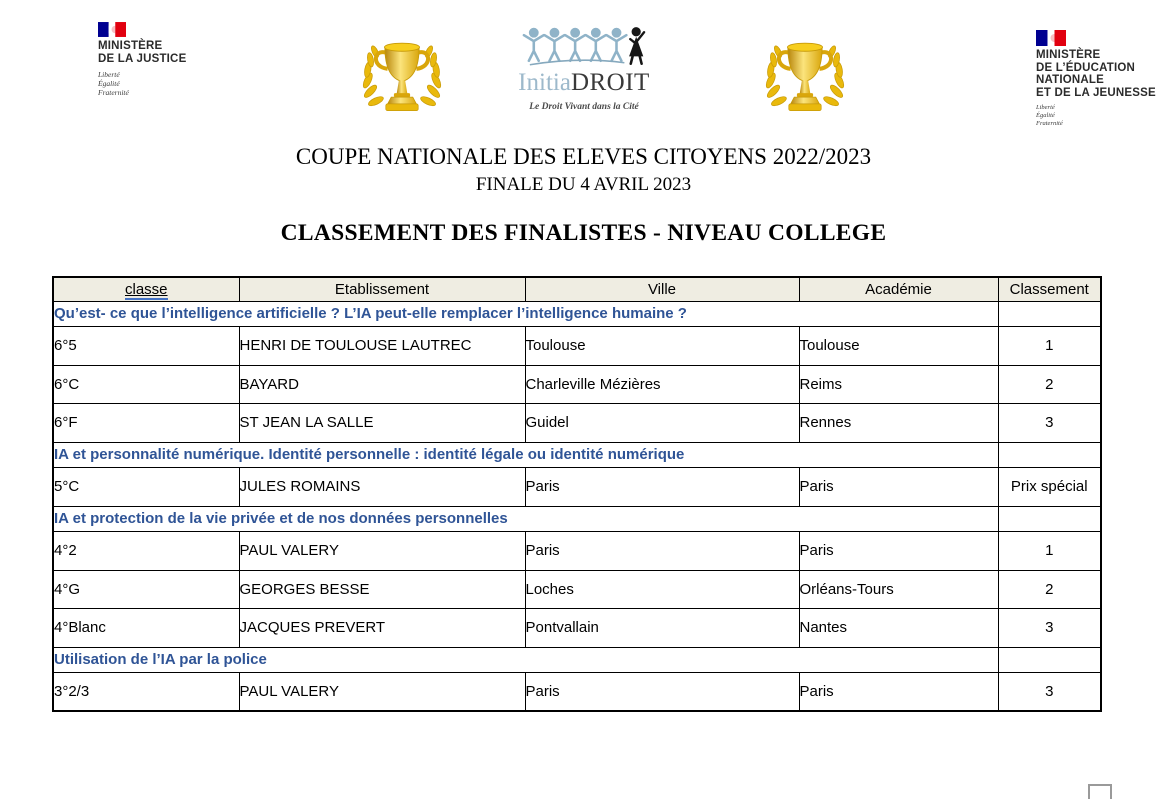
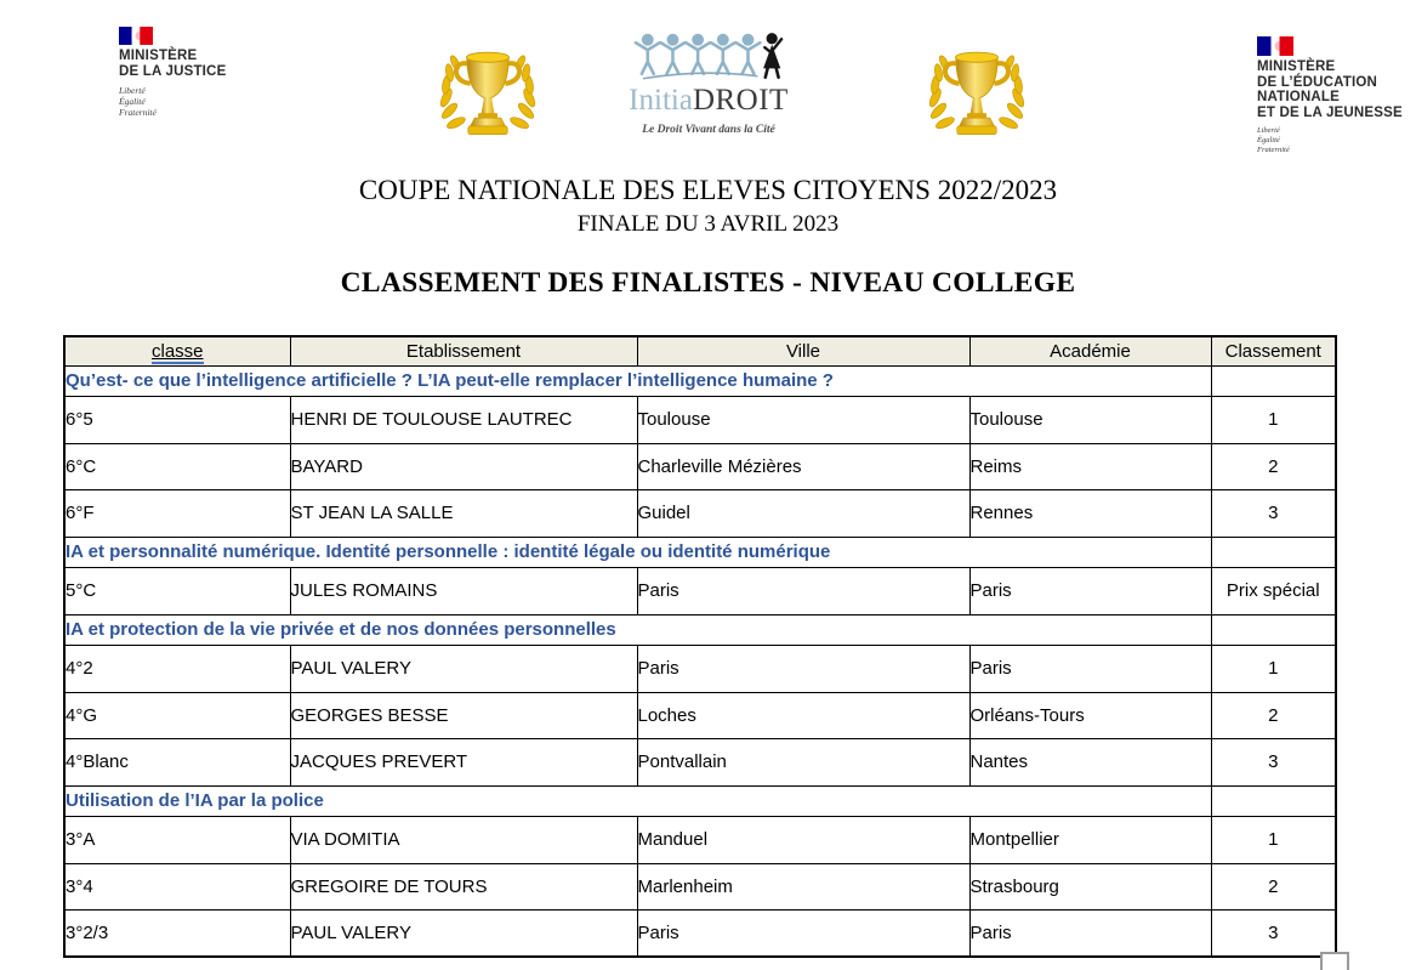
  MINISTÈRE
  DE LA JUSTICE
  Liberté
  Égalité
  Fraternité
  InitiaDROIT
  Le Droit Vivant dans la Cité
  MINISTÈRE
  DE L’ÉDUCATION
  NATIONALE
  ET DE LA JEUNESSE
  COUPE NATIONALE DES ELEVES CITOYENS 2022/2023
- FINALE DU 4 AVRIL 2023
+ FINALE DU 3 AVRIL 2023
  CLASSEMENT DES FINALISTES - NIVEAU COLLEGE
  classe	Etablissement	Ville	Académie	Classement
  Qu’est- ce que l’intelligence artificielle ? L’IA peut-elle remplacer l’intelligence humaine ?
  6°5	HENRI DE TOULOUSE LAUTREC	Toulouse	Toulouse	1
  6°C	BAYARD	Charleville Mézières	Reims	2
  6°F	ST JEAN LA SALLE	Guidel	Rennes	3
  IA et personnalité numérique. Identité personnelle : identité légale ou identité numérique
  5°C	JULES ROMAINS	Paris	Paris	Prix spécial
  IA et protection de la vie privée et de nos données personnelles
  4°2	PAUL VALERY	Paris	Paris	1
  4°G	GEORGES BESSE	Loches	Orléans-Tours	2
  4°Blanc	JACQUES PREVERT	Pontvallain	Nantes	3
  Utilisation de l’IA par la police
+ 3°A	VIA DOMITIA	Manduel	Montpellier	1
+ 3°4	GREGOIRE DE TOURS	Marlenheim	Strasbourg	2
  3°2/3	PAUL VALERY	Paris	Paris	3
